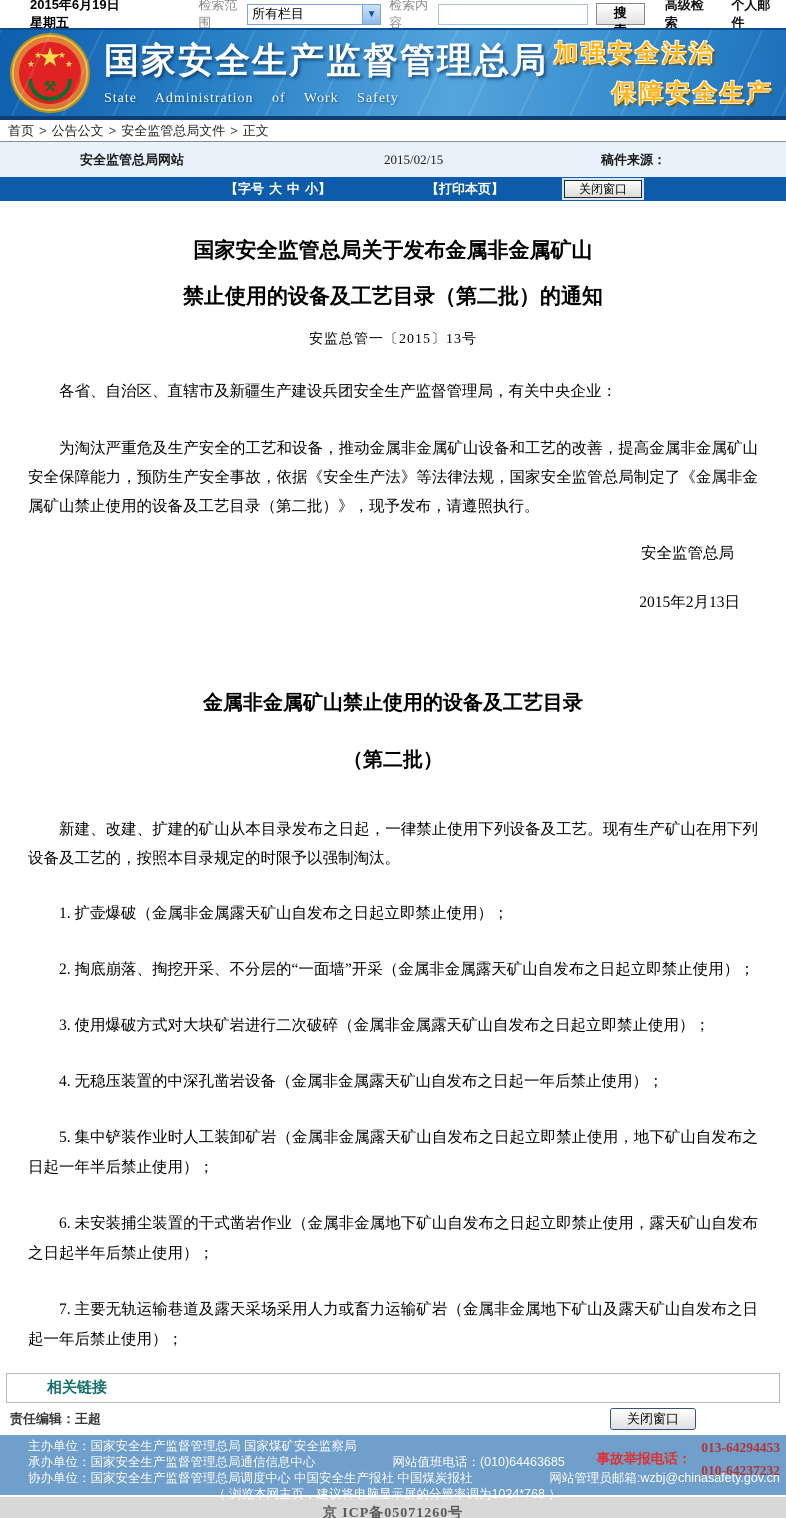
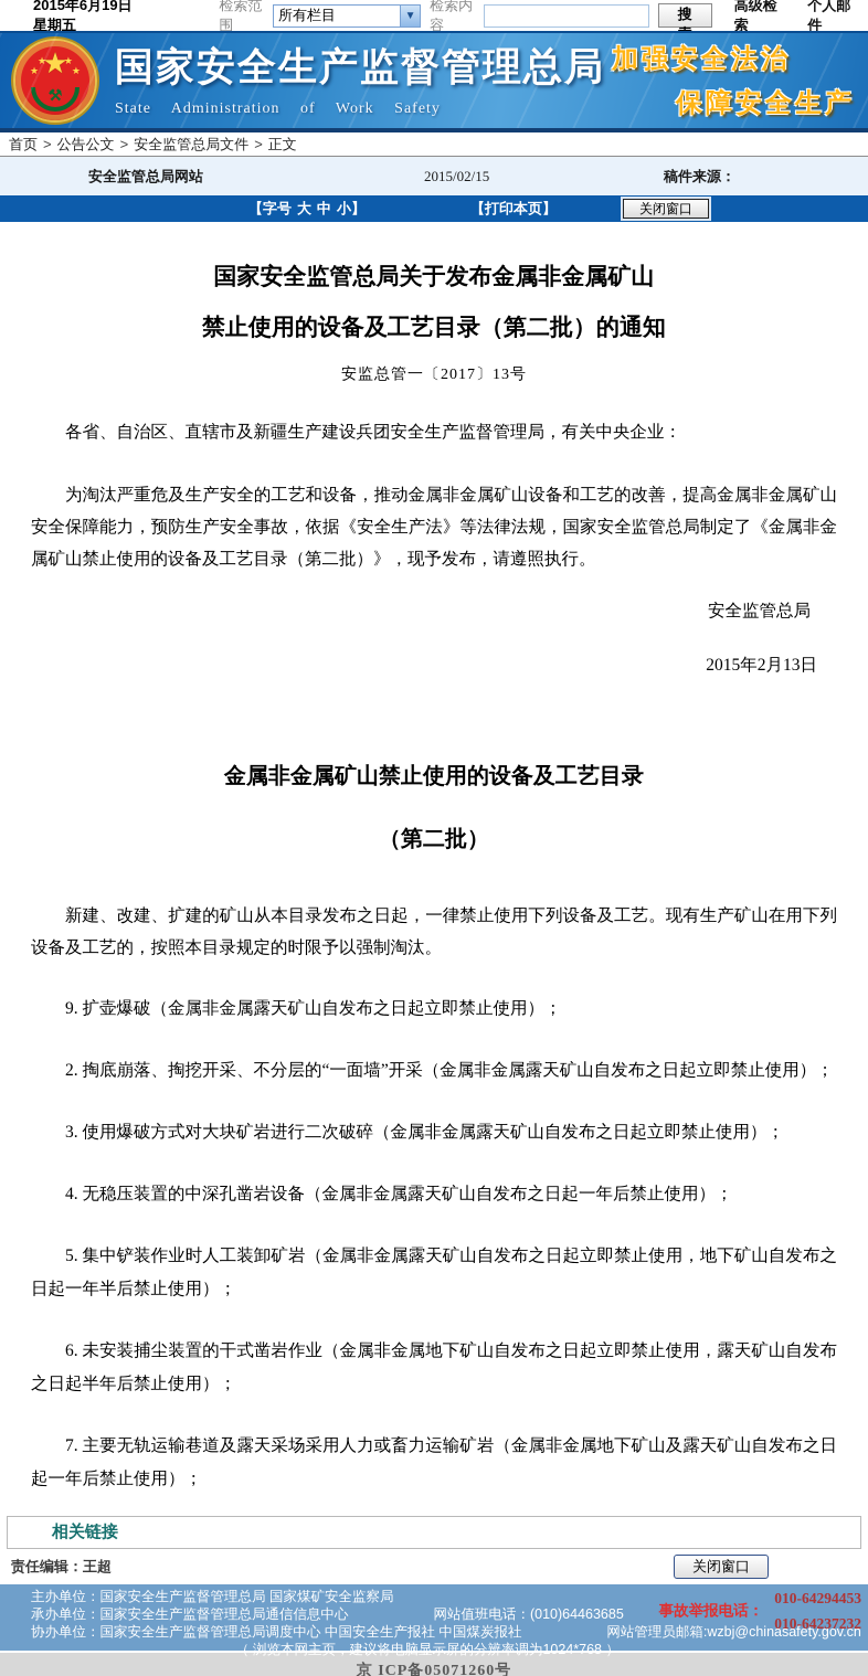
  2015年6月19日星期五
  检索范围
  所有栏目
  ▼
  检索内容
  高级检索
  个人邮件
  首页
  >
  公告公文
  >
  安全监管总局文件
  >
  正文
  安全监管总局网站
  2015/02/15
  稿件来源：
  【字号
  大
  中
  小】
  【打印本页】
  关闭窗口
  国家安全监管总局关于发布金属非金属矿山
  禁止使用的设备及工艺目录（第二批）的通知
- 安监总管一〔2015〕13号
+ 安监总管一〔2017〕13号
  各省、自治区、直辖市及新疆生产建设兵团安全生产监督管理局，有关中央企业：
  为淘汰严重危及生产安全的工艺和设备，推动金属非金属矿山设备和工艺的改善，提高金属非金属矿山安全保障能力，预防生产安全事故，依据《安全生产法》等法律法规，国家安全监管总局制定了《金属非金属矿山禁止使用的设备及工艺目录（第二批）》，现予发布，请遵照执行。
  安全监管总局
  2015年2月13日
  金属非金属矿山禁止使用的设备及工艺目录
  （第二批）
  新建、改建、扩建的矿山从本目录发布之日起，一律禁止使用下列设备及工艺。现有生产矿山在用下列设备及工艺的，按照本目录规定的时限予以强制淘汰。
- 1. 扩壶爆破（金属非金属露天矿山自发布之日起立即禁止使用）；
+ 9. 扩壶爆破（金属非金属露天矿山自发布之日起立即禁止使用）；
  2. 掏底崩落、掏挖开采、不分层的“一面墙”开采（金属非金属露天矿山自发布之日起立即禁止使用）；
  3. 使用爆破方式对大块矿岩进行二次破碎（金属非金属露天矿山自发布之日起立即禁止使用）；
  4. 无稳压装置的中深孔凿岩设备（金属非金属露天矿山自发布之日起一年后禁止使用）；
  5. 集中铲装作业时人工装卸矿岩（金属非金属露天矿山自发布之日起立即禁止使用，地下矿山自发布之日起一年半后禁止使用）；
  6. 未安装捕尘装置的干式凿岩作业（金属非金属地下矿山自发布之日起立即禁止使用，露天矿山自发布之日起半年后禁止使用）；
  7. 主要无轨运输巷道及露天采场采用人力或畜力运输矿岩（金属非金属地下矿山及露天矿山自发布之日起一年后禁止使用）；
  相关链接
  责任编辑：王超
  关闭窗口
  主办单位：国家安全生产监督管理总局 国家煤矿安全监察局
  承办单位：国家安全生产监督管理总局通信信息中心 网站值班电话：(010)64463685
  协办单位：国家安全生产监督管理总局调度中心 中国安全生产报社 中国煤炭报社 网站管理员邮箱:wzbj@chinasafety.gov.cn
  （ 浏览本网主页，建议将电脑显示屏的分辨率调为1024*768 ）
  事故举报电话：
- 013-64294453
+ 010-64294453
  010-64237232
  京 ICP备05071260号
